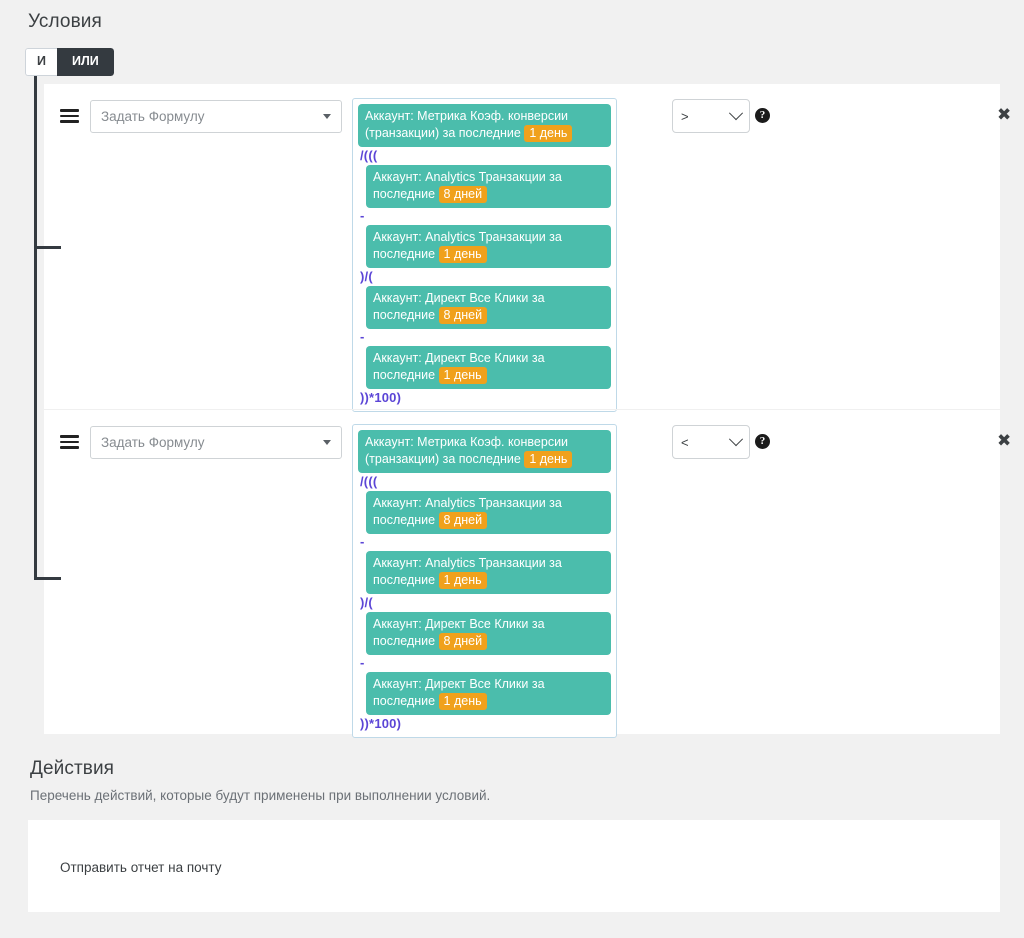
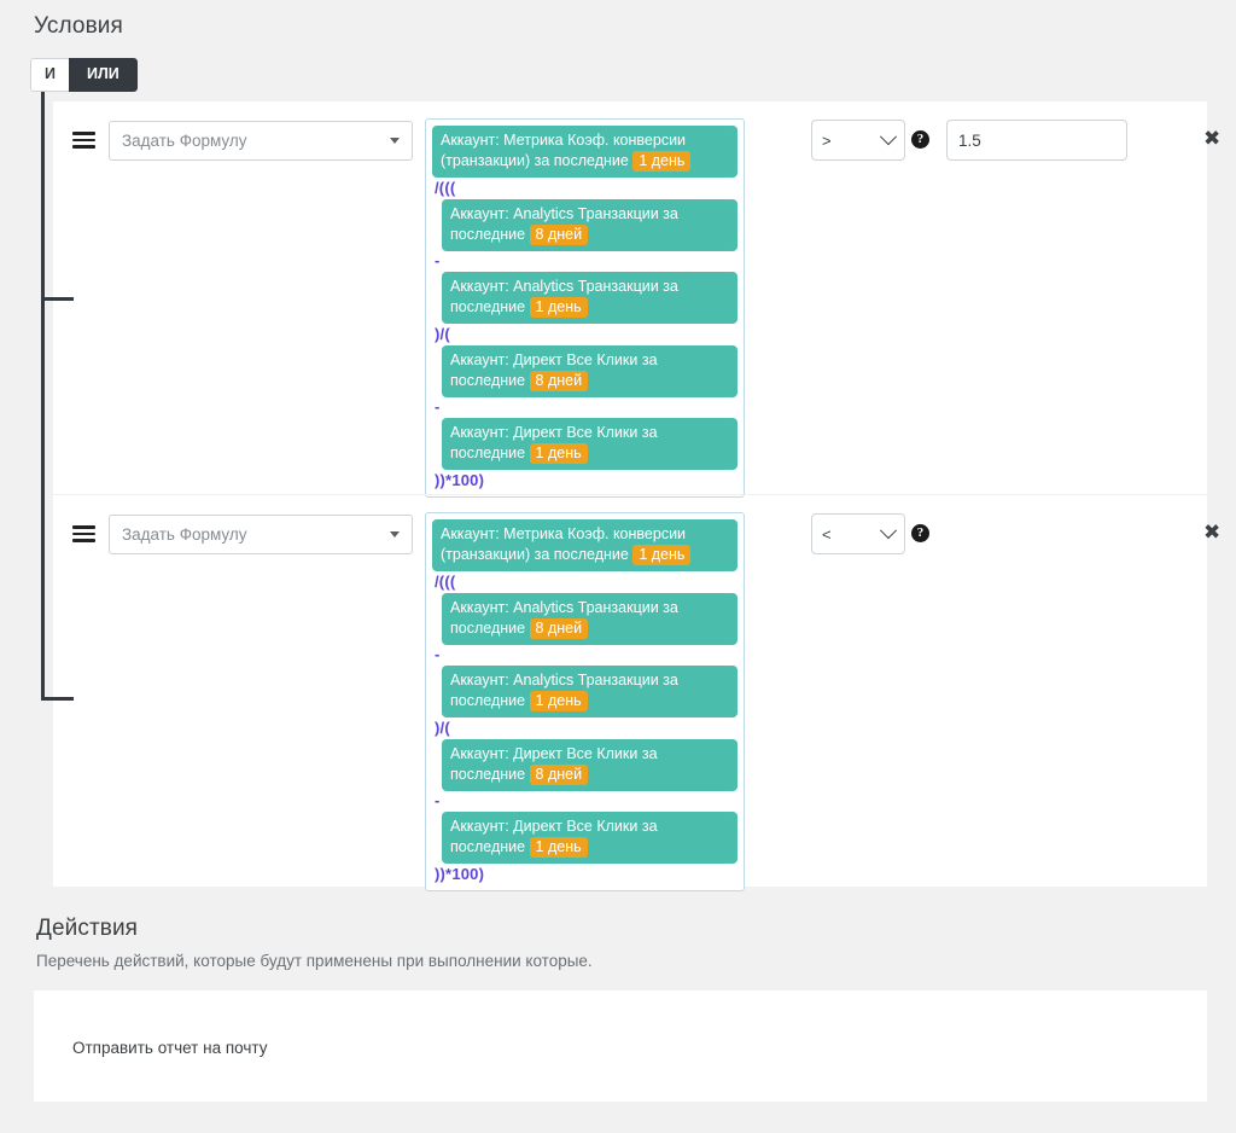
  Условия
  И
  ИЛИ
  Задать Формулу
  Аккаунт: Метрика Коэф. конверсии (транзакции) за последние 1 день
  /(((
  Аккаунт: Analytics Транзакции за последние 8 дней
  -
  Аккаунт: Analytics Транзакции за последние 1 день
  )/(
  Аккаунт: Директ Все Клики за последние 8 дней
  -
  Аккаунт: Директ Все Клики за последние 1 день
  ))*100)
  >
  ?
+ 1.5
  ✖
  Задать Формулу
  Аккаунт: Метрика Коэф. конверсии (транзакции) за последние 1 день
  /(((
  Аккаунт: Analytics Транзакции за последние 8 дней
  -
  Аккаунт: Analytics Транзакции за последние 1 день
  )/(
  Аккаунт: Директ Все Клики за последние 8 дней
  -
  Аккаунт: Директ Все Клики за последние 1 день
  ))*100)
  <
  ?
  ✖
  Действия
- Перечень действий, которые будут применены при выполнении условий.
+ Перечень действий, которые будут применены при выполнении которые.
  Отправить отчет на почту
